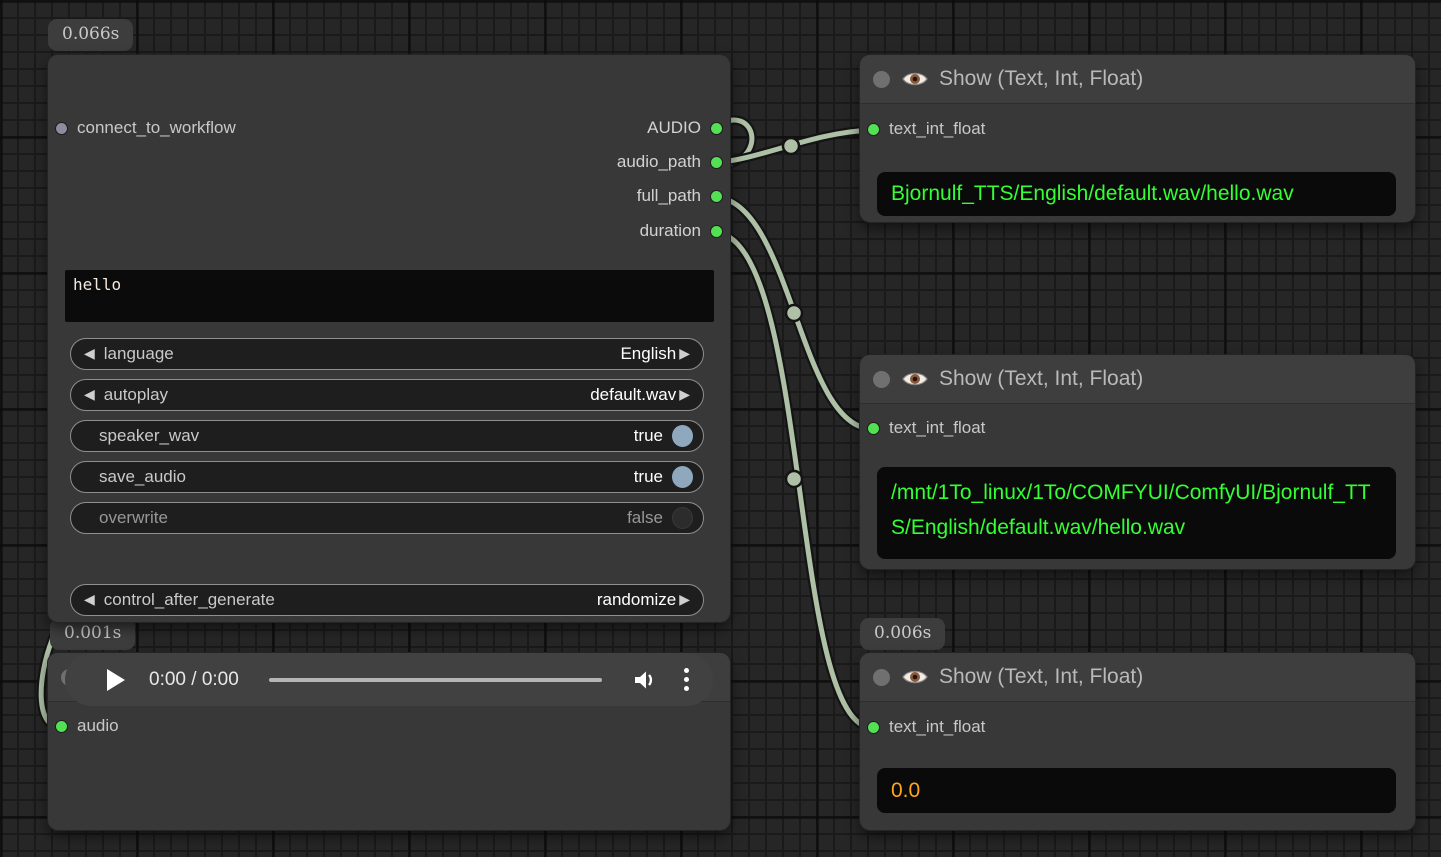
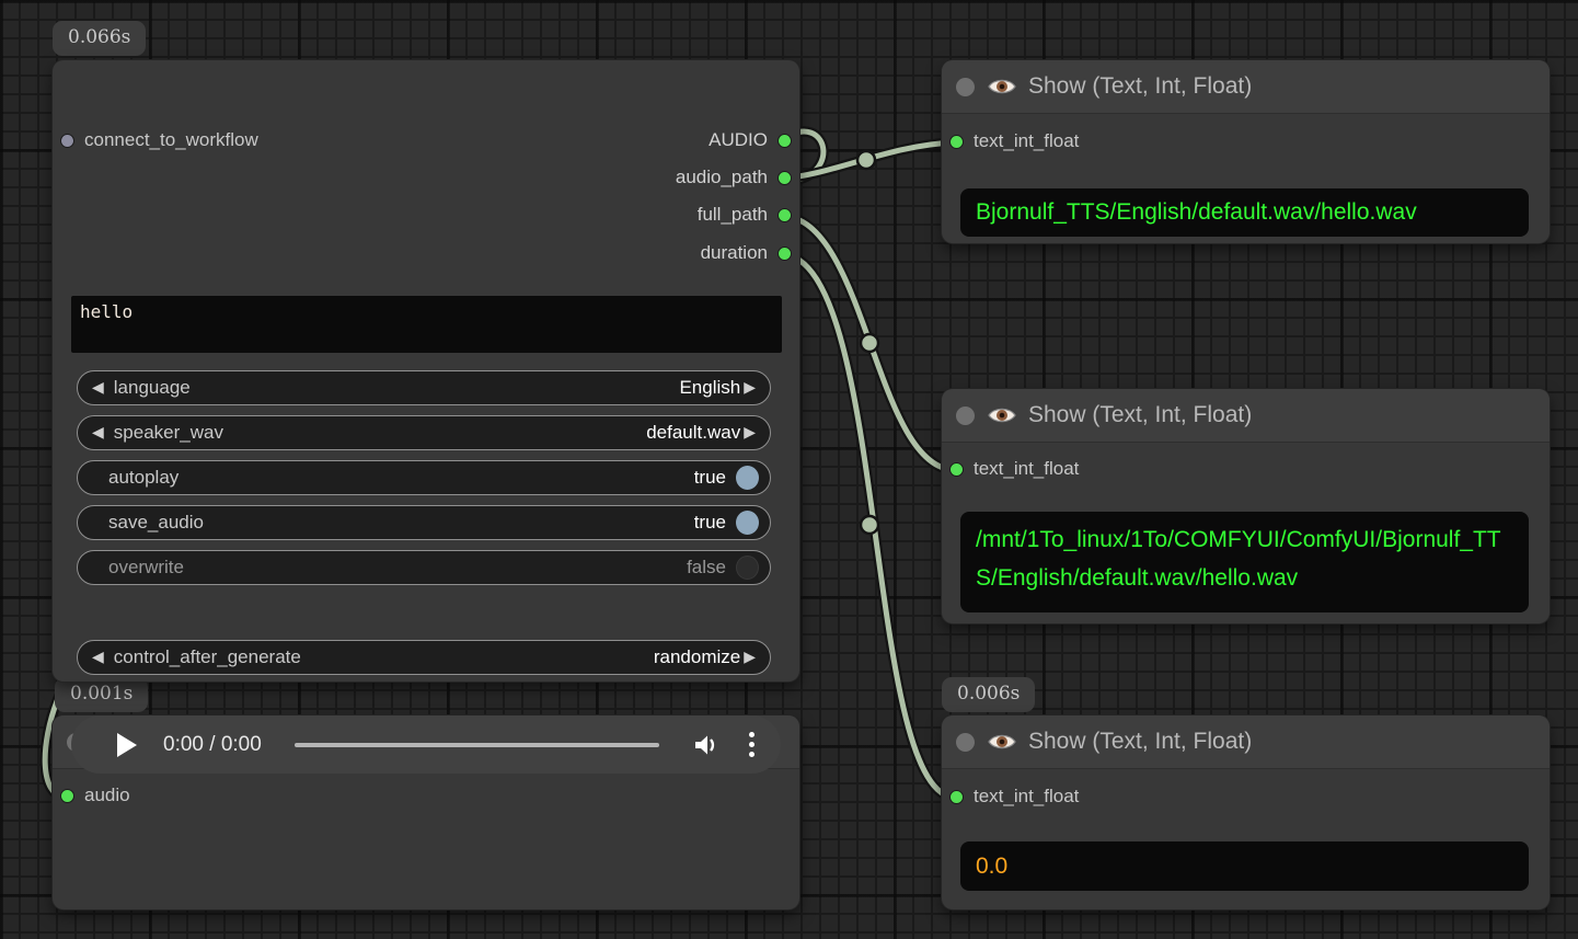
  0.066s
  0.001s
  0.006s
  connect_to_workflow
  AUDIO
  audio_path
  full_path
  duration
  hello
  ◀
  language
  English
  ▶
  ◀
- autoplay
+ speaker_wav
  default.wav
  ▶
- speaker_wav
+ autoplay
  true
  save_audio
  true
  overwrite
  false
  ◀
  control_after_generate
  randomize
  ▶
  Show (Text, Int, Float)
  text_int_float
  Bjornulf_TTS/English/default.wav/hello.wav
  Show (Text, Int, Float)
  text_int_float
  /mnt/1To_linux/1To/COMFYUI/ComfyUI/Bjornulf_TTS/English/default.wav/hello.wav
  Show (Text, Int, Float)
  text_int_float
  0.0
  audio
  0:00 / 0:00
